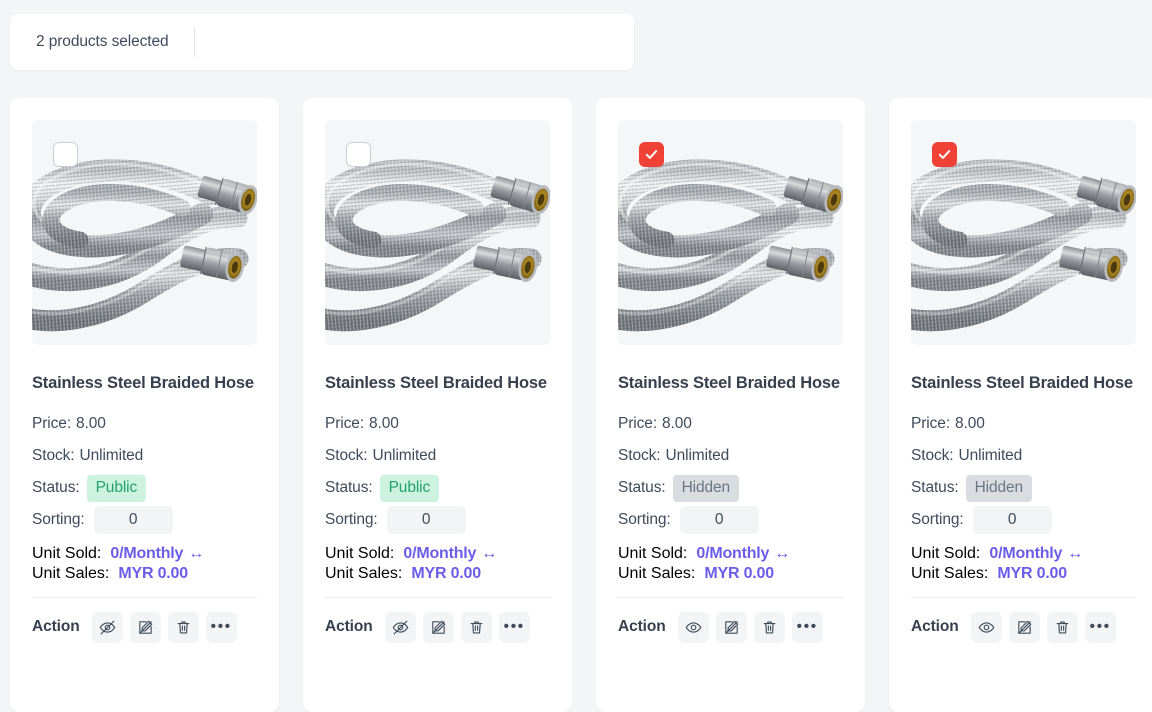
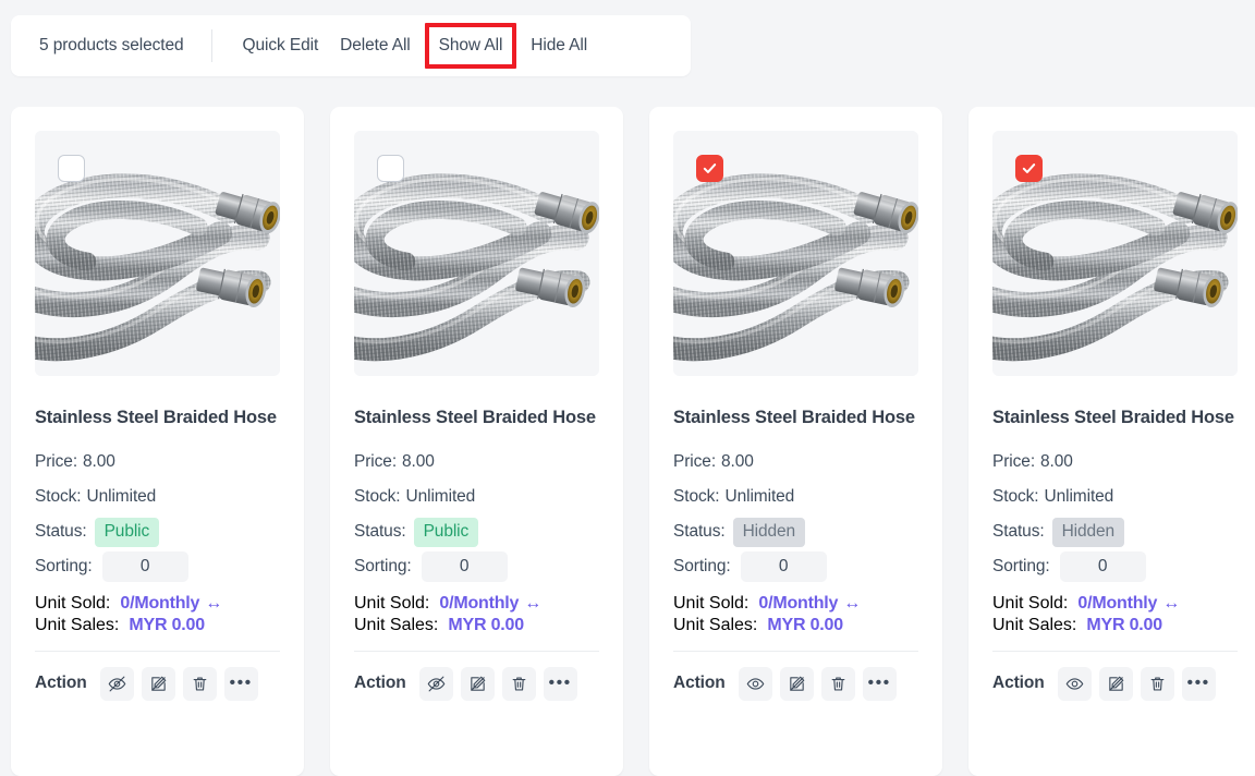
- 2 products selected
+ 5 products selected
+ Quick Edit
+ Delete All
+ Show All
+ Hide All
  Stainless Steel Braided Hose
  Price:
  8.00
  Stock:
  Unlimited
  Status:
  Public
  Sorting:
  0
  Unit Sold:
  0/Monthly
  ↔
  Unit Sales:
  MYR 0.00
  Action
  •••
  Stainless Steel Braided Hose
  Price:
  8.00
  Stock:
  Unlimited
  Status:
  Public
  Sorting:
  0
  Unit Sold:
  0/Monthly
  ↔
  Unit Sales:
  MYR 0.00
  Action
  •••
  Stainless Steel Braided Hose
  Price:
  8.00
  Stock:
  Unlimited
  Status:
  Hidden
  Sorting:
  0
  Unit Sold:
  0/Monthly
  ↔
  Unit Sales:
  MYR 0.00
  Action
  •••
  Stainless Steel Braided Hose
  Price:
  8.00
  Stock:
  Unlimited
  Status:
  Hidden
  Sorting:
  0
  Unit Sold:
  0/Monthly
  ↔
  Unit Sales:
  MYR 0.00
  Action
  •••
